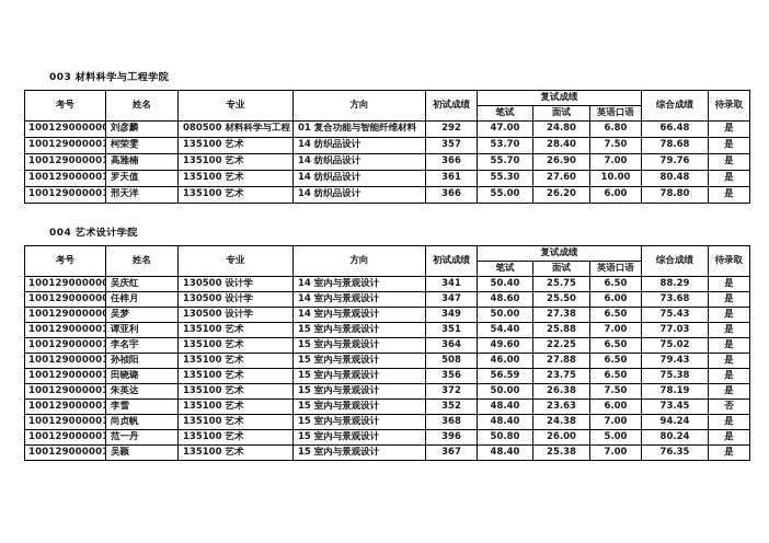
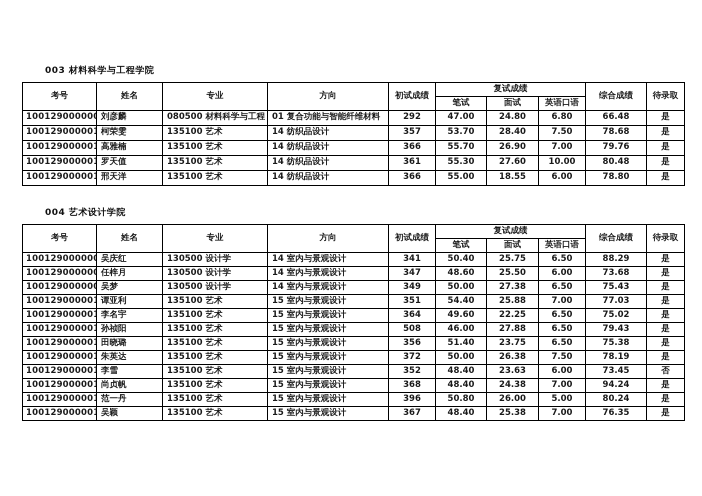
  003 材料科学与工程学院
  考号	姓名	专业	方向	初试成绩	复试成绩	综合成绩	待录取
  笔试	面试	英语口语
  100129000000	刘彦麟	080500 材料科学与工程	01 复合功能与智能纤维材料	292	47.00	24.80	6.80	66.48	是
  100129000001	柯荣雯	135100 艺术	14 纺织品设计	357	53.70	28.40	7.50	78.68	是
  100129000001	高雅楠	135100 艺术	14 纺织品设计	366	55.70	26.90	7.00	79.76	是
  100129000001	罗天值	135100 艺术	14 纺织品设计	361	55.30	27.60	10.00	80.48	是
- 100129000001	邢天洋	135100 艺术	14 纺织品设计	366	55.00	26.20	6.00	78.80	是
+ 100129000001	邢天洋	135100 艺术	14 纺织品设计	366	55.00	18.55	6.00	78.80	是
  004 艺术设计学院
  考号	姓名	专业	方向	初试成绩	复试成绩	综合成绩	待录取
  笔试	面试	英语口语
  100129000000	吴庆红	130500 设计学	14 室内与景观设计	341	50.40	25.75	6.50	88.29	是
  100129000000	任梓月	130500 设计学	14 室内与景观设计	347	48.60	25.50	6.00	73.68	是
  100129000000	吴梦	130500 设计学	14 室内与景观设计	349	50.00	27.38	6.50	75.43	是
  100129000001	谭亚利	135100 艺术	15 室内与景观设计	351	54.40	25.88	7.00	77.03	是
  100129000001	李名宇	135100 艺术	15 室内与景观设计	364	49.60	22.25	6.50	75.02	是
  100129000001	孙祯阳	135100 艺术	15 室内与景观设计	508	46.00	27.88	6.50	79.43	是
- 100129000001	田晓璐	135100 艺术	15 室内与景观设计	356	56.59	23.75	6.50	75.38	是
+ 100129000001	田晓璐	135100 艺术	15 室内与景观设计	356	51.40	23.75	6.50	75.38	是
  100129000001	朱英达	135100 艺术	15 室内与景观设计	372	50.00	26.38	7.50	78.19	是
  100129000001	李雪	135100 艺术	15 室内与景观设计	352	48.40	23.63	6.00	73.45	否
  100129000001	尚贞帆	135100 艺术	15 室内与景观设计	368	48.40	24.38	7.00	94.24	是
  100129000001	范一丹	135100 艺术	15 室内与景观设计	396	50.80	26.00	5.00	80.24	是
  100129000001	吴颖	135100 艺术	15 室内与景观设计	367	48.40	25.38	7.00	76.35	是
